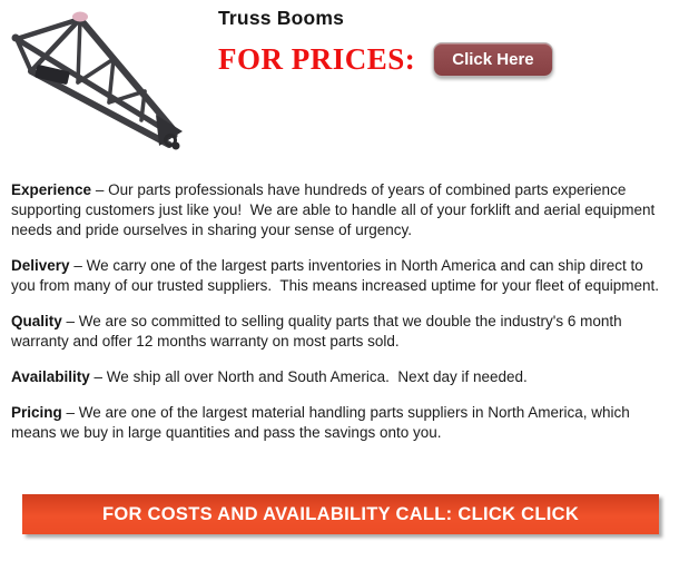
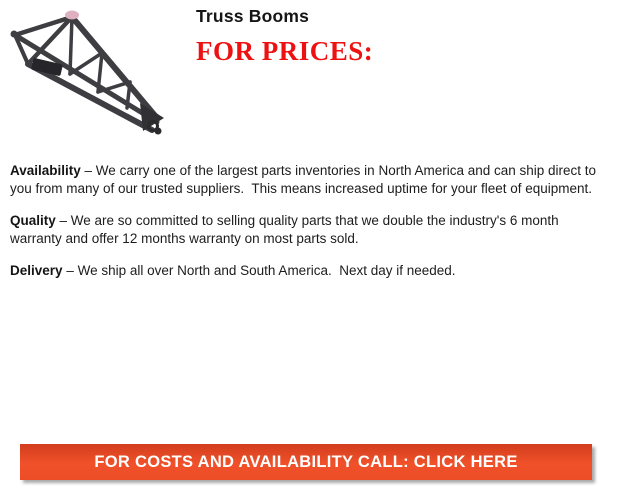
  Truss Booms
  FOR PRICES:
- Click Here
- Experience – Our parts professionals have hundreds of years of combined parts experience supporting customers just like you! We are able to handle all of your forklift and aerial equipment needs and pride ourselves in sharing your sense of urgency.
- Delivery – We carry one of the largest parts inventories in North America and can ship direct to you from many of our trusted suppliers. This means increased uptime for your fleet of equipment.
+ Availability – We carry one of the largest parts inventories in North America and can ship direct to you from many of our trusted suppliers. This means increased uptime for your fleet of equipment.
  Quality – We are so committed to selling quality parts that we double the industry's 6 month warranty and offer 12 months warranty on most parts sold.
- Availability – We ship all over North and South America. Next day if needed.
+ Delivery – We ship all over North and South America. Next day if needed.
- Pricing – We are one of the largest material handling parts suppliers in North America, which means we buy in large quantities and pass the savings onto you.
- FOR COSTS AND AVAILABILITY CALL: CLICK CLICK
+ FOR COSTS AND AVAILABILITY CALL: CLICK HERE
